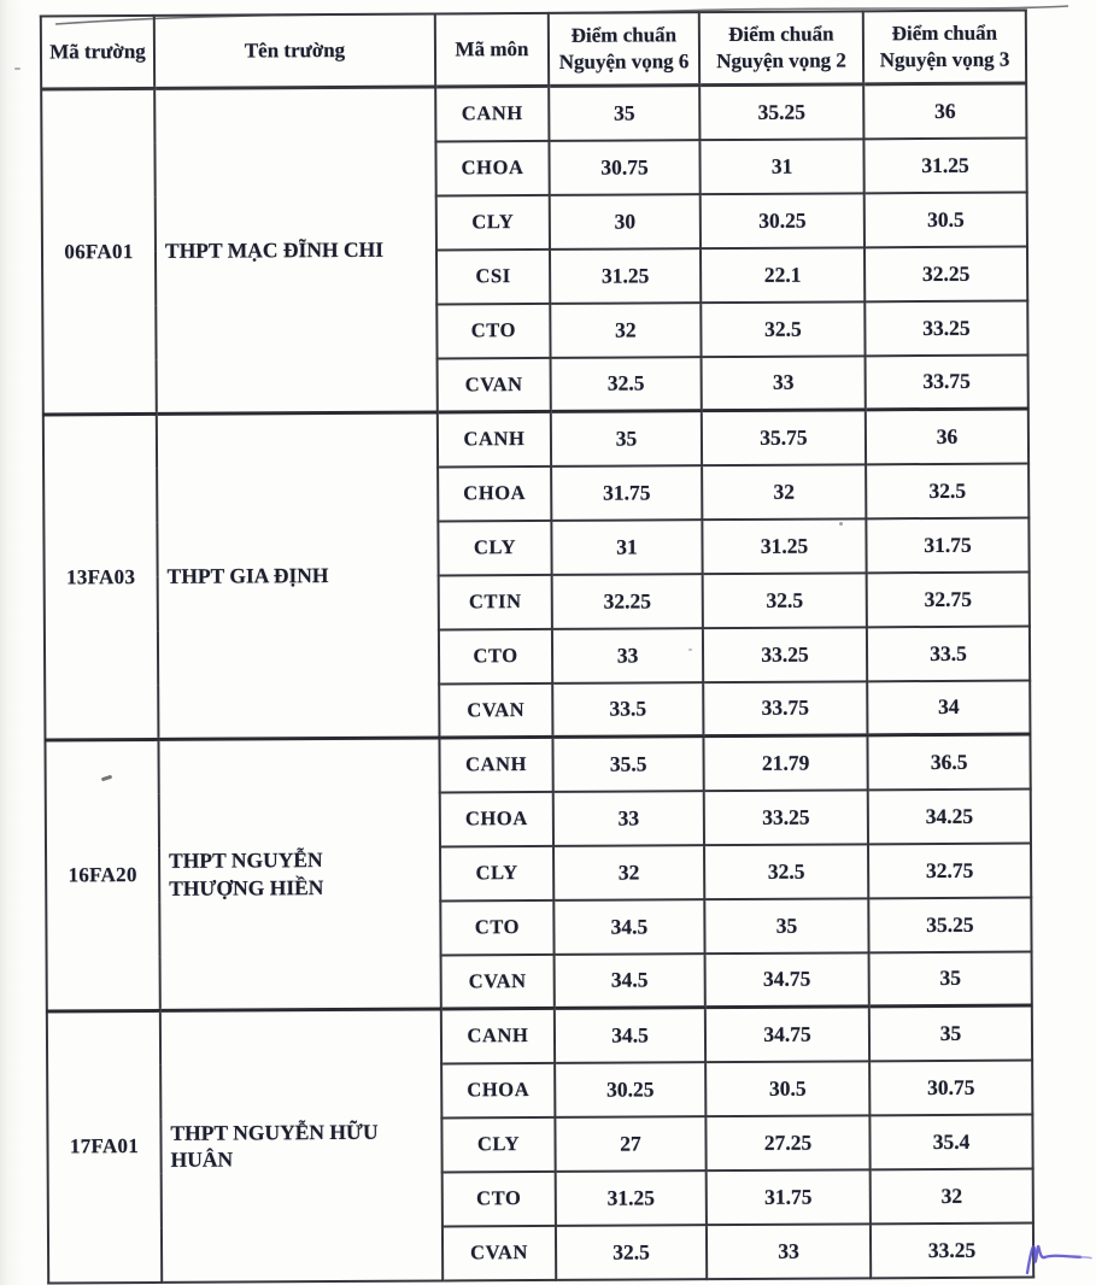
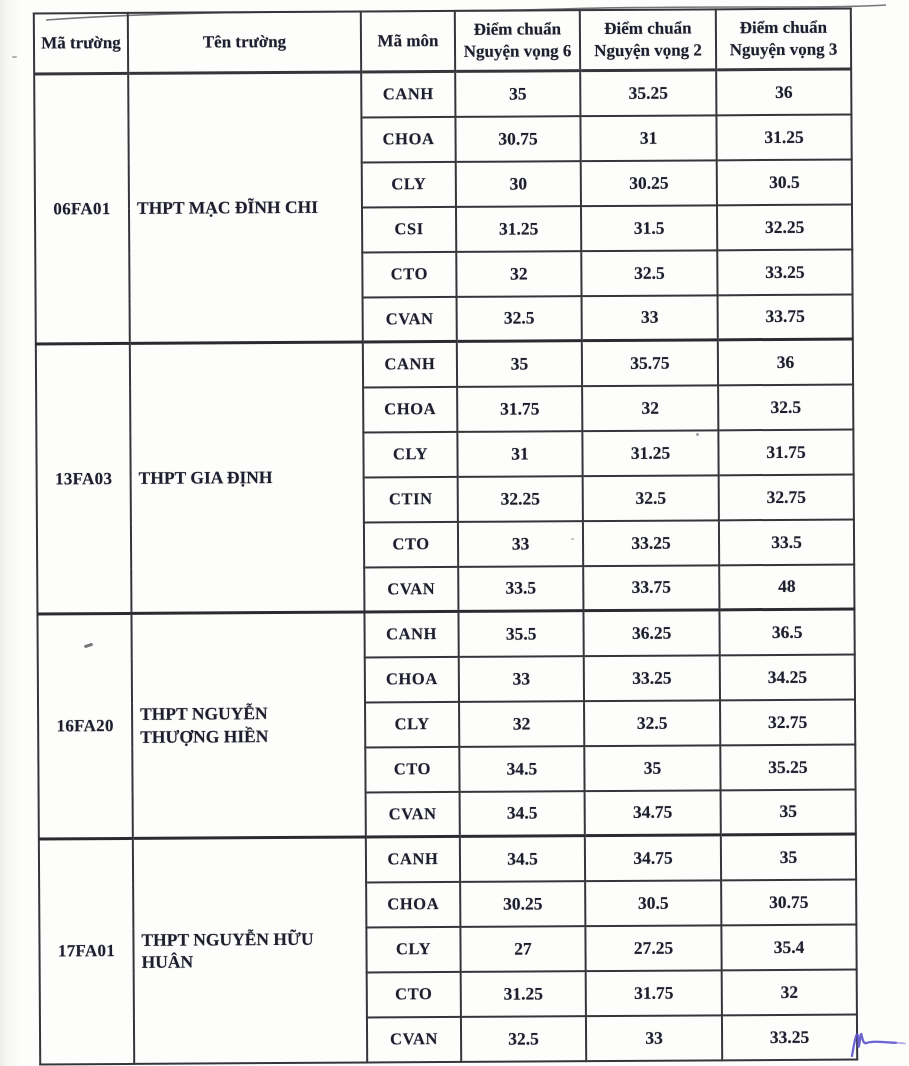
  Mã trường	Tên trường	Mã môn	Điểm chuẩn Nguyện vọng 6	Điểm chuẩn Nguyện vọng 2	Điểm chuẩn Nguyện vọng 3
  06FA01	THPT MẠC ĐĨNH CHI	CANH	35	35.25	36
  CHOA	30.75	31	31.25
  CLY	30	30.25	30.5
- CSI	31.25	22.1	32.25
+ CSI	31.25	31.5	32.25
  CTO	32	32.5	33.25
  CVAN	32.5	33	33.75
  13FA03	THPT GIA ĐỊNH	CANH	35	35.75	36
  CHOA	31.75	32	32.5
  CLY	31	31.25	31.75
  CTIN	32.25	32.5	32.75
  CTO	33	33.25	33.5
- CVAN	33.5	33.75	34
+ CVAN	33.5	33.75	48
- 16FA20	THPT NGUYỄN THƯỢNG HIỀN	CANH	35.5	21.79	36.5
+ 16FA20	THPT NGUYỄN THƯỢNG HIỀN	CANH	35.5	36.25	36.5
  CHOA	33	33.25	34.25
  CLY	32	32.5	32.75
  CTO	34.5	35	35.25
  CVAN	34.5	34.75	35
  17FA01	THPT NGUYỄN HỮU HUÂN	CANH	34.5	34.75	35
  CHOA	30.25	30.5	30.75
  CLY	27	27.25	35.4
  CTO	31.25	31.75	32
  CVAN	32.5	33	33.25
